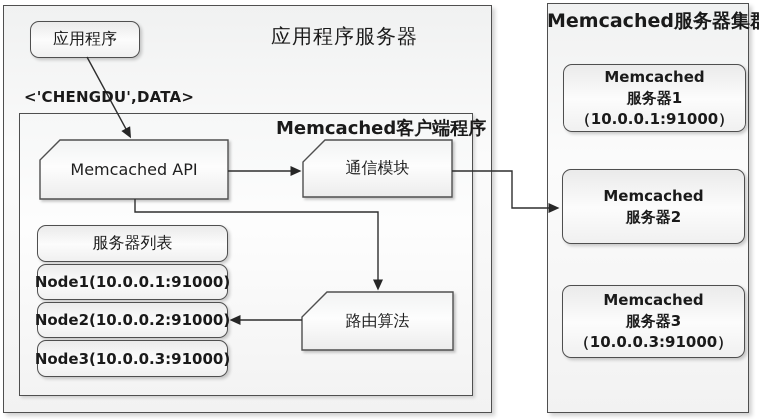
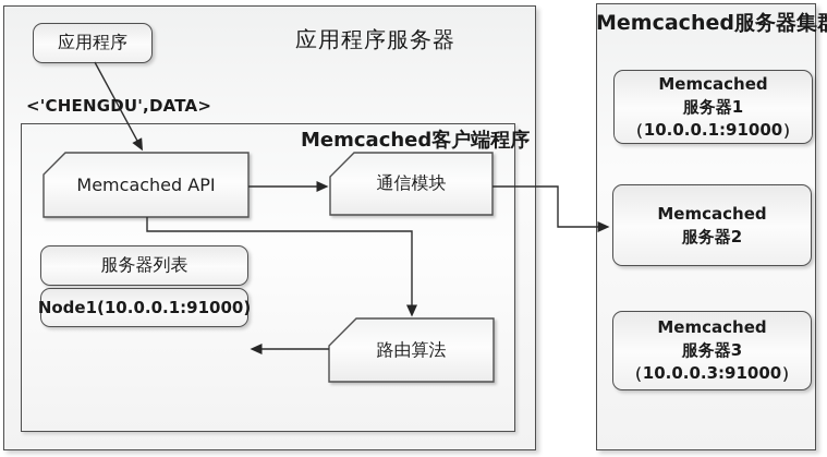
  应用程序
  服务器列表
  Node1(10.0.0.1:91000)
- Node2(10.0.0.2:91000)
- Node3(10.0.0.3:91000)
  Memcached
  服务器1
  （10.0.0.1:91000）
  Memcached
  服务器2
  Memcached
  服务器3
  （10.0.0.3:91000）
  应用程序服务器
  <'CHENGDU',DATA>
  Memcached客户端程序
  Memcached服务器集
  Memcached API
  通信模块
  路由算法
